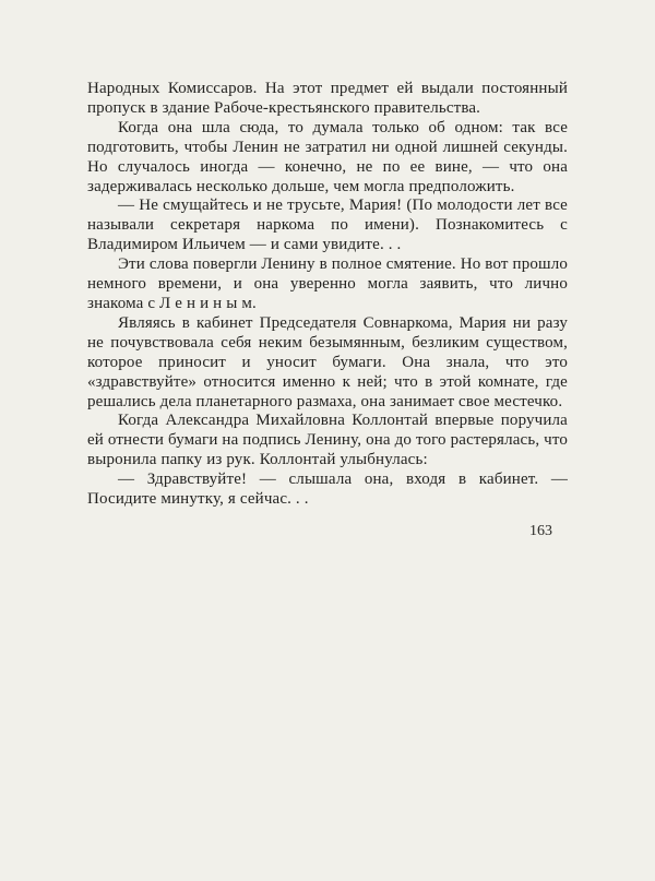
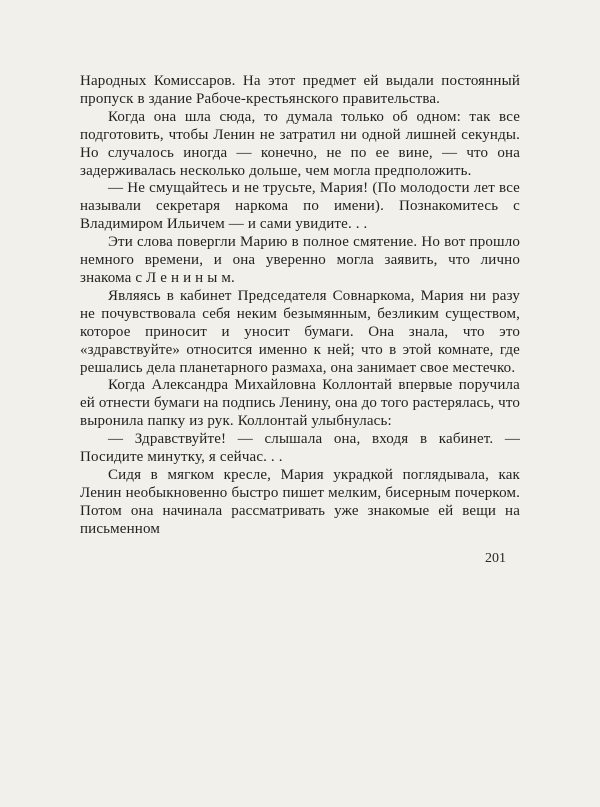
  Народных Комиссаров. На этот предмет ей выдали постоянный пропуск в здание Рабоче-крестьянского правительства.
  Когда она шла сюда, то думала только об одном: так все подготовить, чтобы Ленин не затратил ни одной лишней секунды. Но случалось иногда — конечно, не по ее вине, — что она задерживалась несколько дольше, чем могла предположить.
  — Не смущайтесь и не трусьте, Мария! (По молодости лет все называли секретаря наркома по имени). Познакомитесь с Владимиром Ильичем — и сами увидите. . .
- Эти слова повергли Ленину в полное смятение. Но вот прошло немного времени, и она уверенно могла заявить, что лично знакома с Л е н и н ы м.
+ Эти слова повергли Марию в полное смятение. Но вот прошло немного времени, и она уверенно могла заявить, что лично знакома с Л е н и н ы м.
  Являясь в кабинет Председателя Совнаркома, Мария ни разу не почувствовала себя неким безымянным, безликим существом, которое приносит и уносит бумаги. Она знала, что это «здравствуйте» относится именно к ней; что в этой комнате, где решались дела планетарного размаха, она занимает свое местечко.
  Когда Александра Михайловна Коллонтай впервые поручила ей отнести бумаги на подпись Ленину, она до того растерялась, что выронила папку из рук. Коллонтай улыбнулась:
  — Здравствуйте! — слышала она, входя в кабинет. — Посидите минутку, я сейчас. . .
+ Сидя в мягком кресле, Мария украдкой поглядывала, как Ленин необыкновенно быстро пишет мелким, бисерным почерком. Потом она начинала рассматривать уже знакомые ей вещи на письменном
- 163
+ 201
